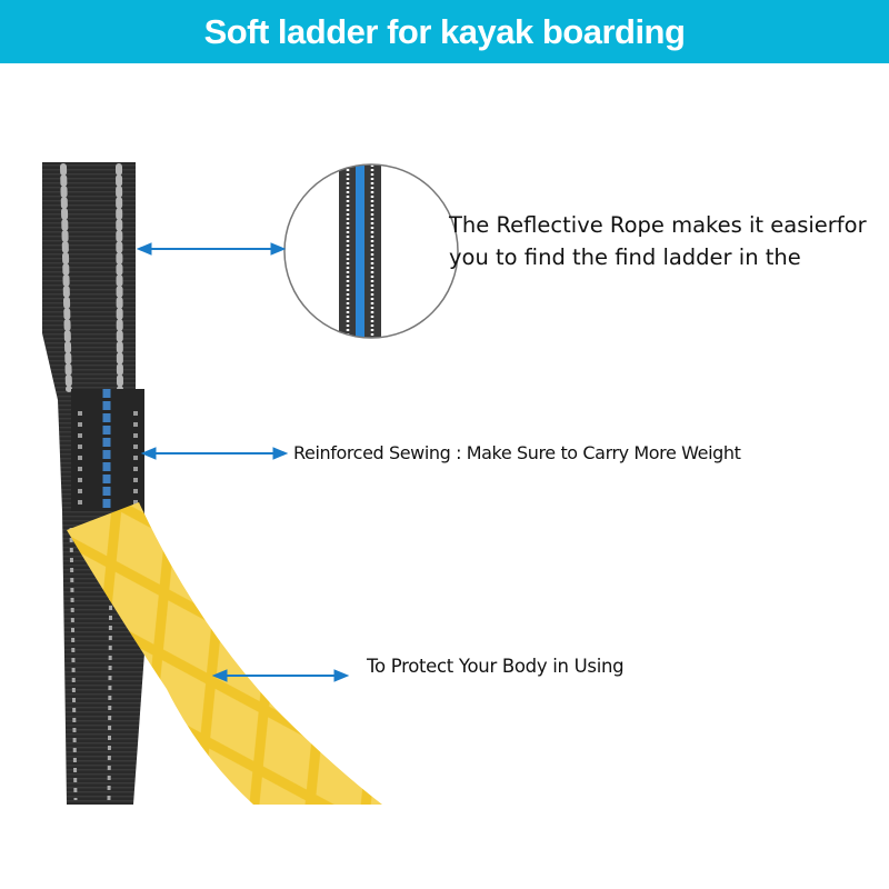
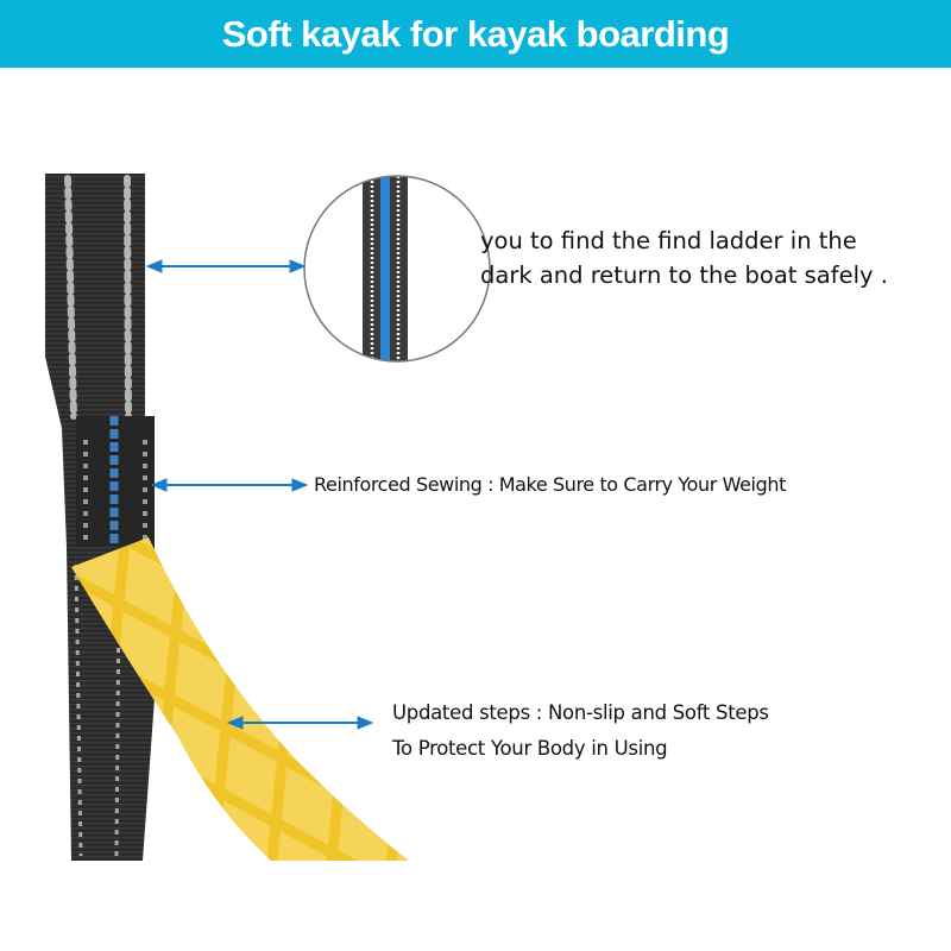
- Soft ladder for kayak boarding
+ Soft kayak for kayak boarding
- The Reflective Rope makes it easierfor
  you to find the find ladder in the
+ dark and return to the boat safely .
- Reinforced Sewing : Make Sure to Carry More Weight
+ Reinforced Sewing : Make Sure to Carry Your Weight
+ Updated steps : Non-slip and Soft Steps
  To Protect Your Body in Using
